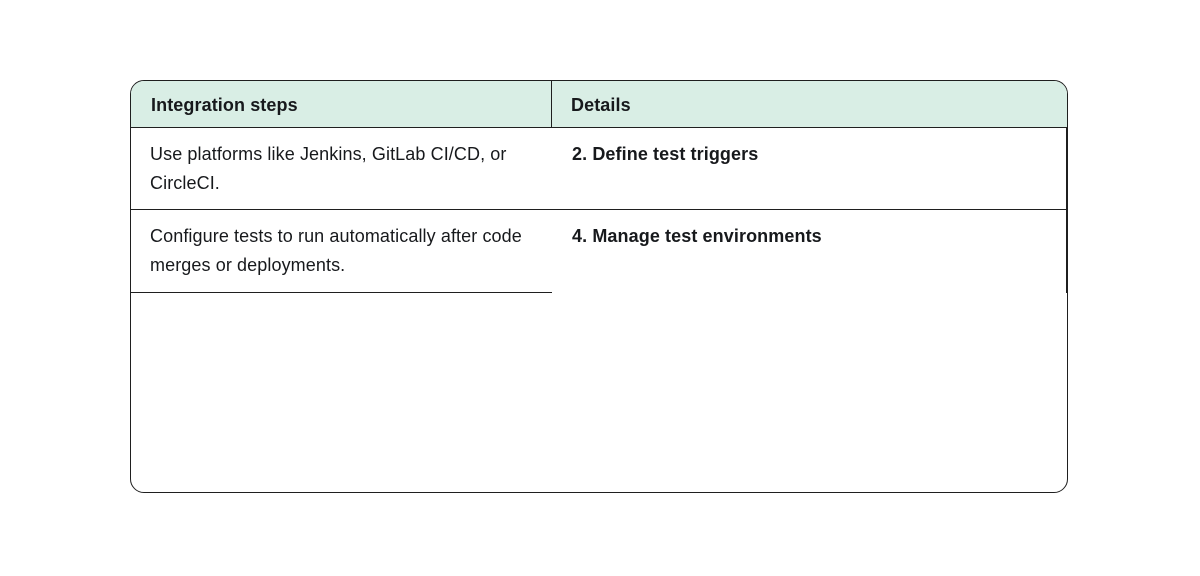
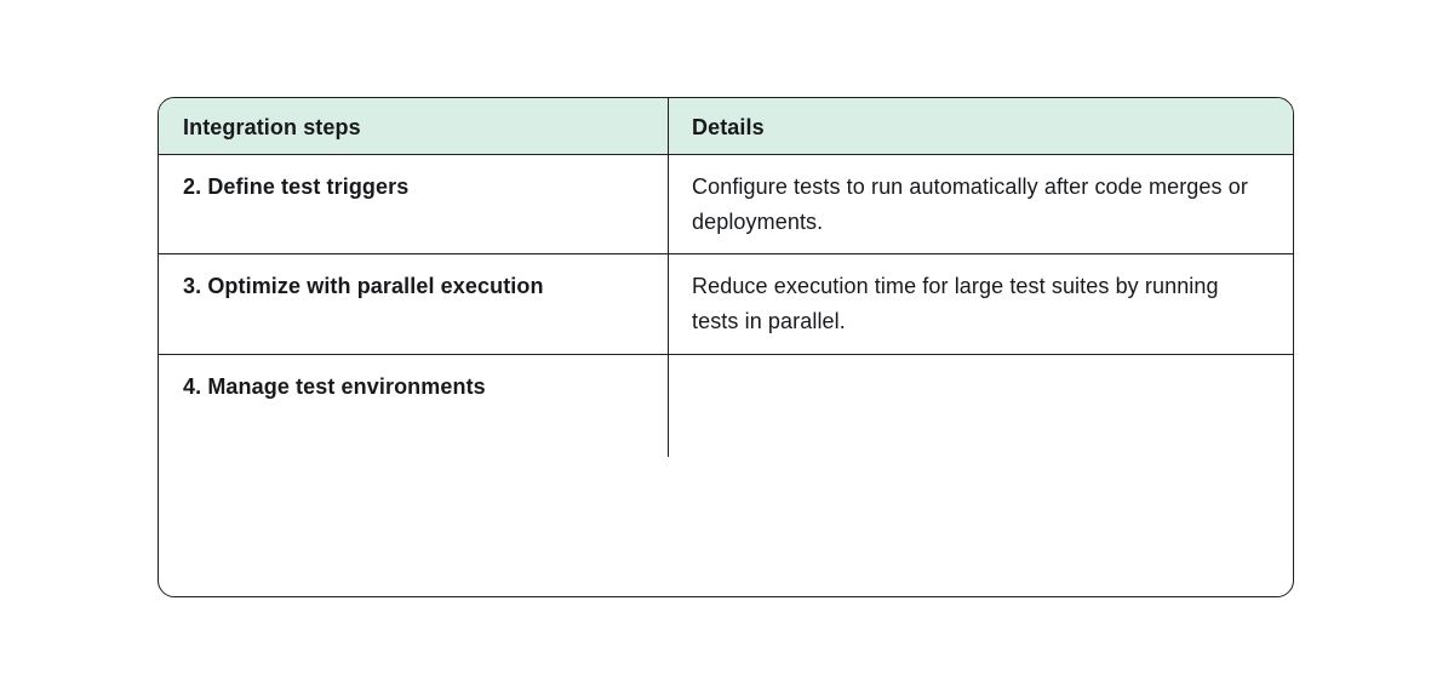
  Integration steps
  Details
- Use platforms like Jenkins, GitLab CI/CD, or CircleCI.
  2. Define test triggers
  Configure tests to run automatically after code merges or deployments.
+ 3. Optimize with parallel execution
+ Reduce execution time for large test suites by running tests in parallel.
  4. Manage test environments
